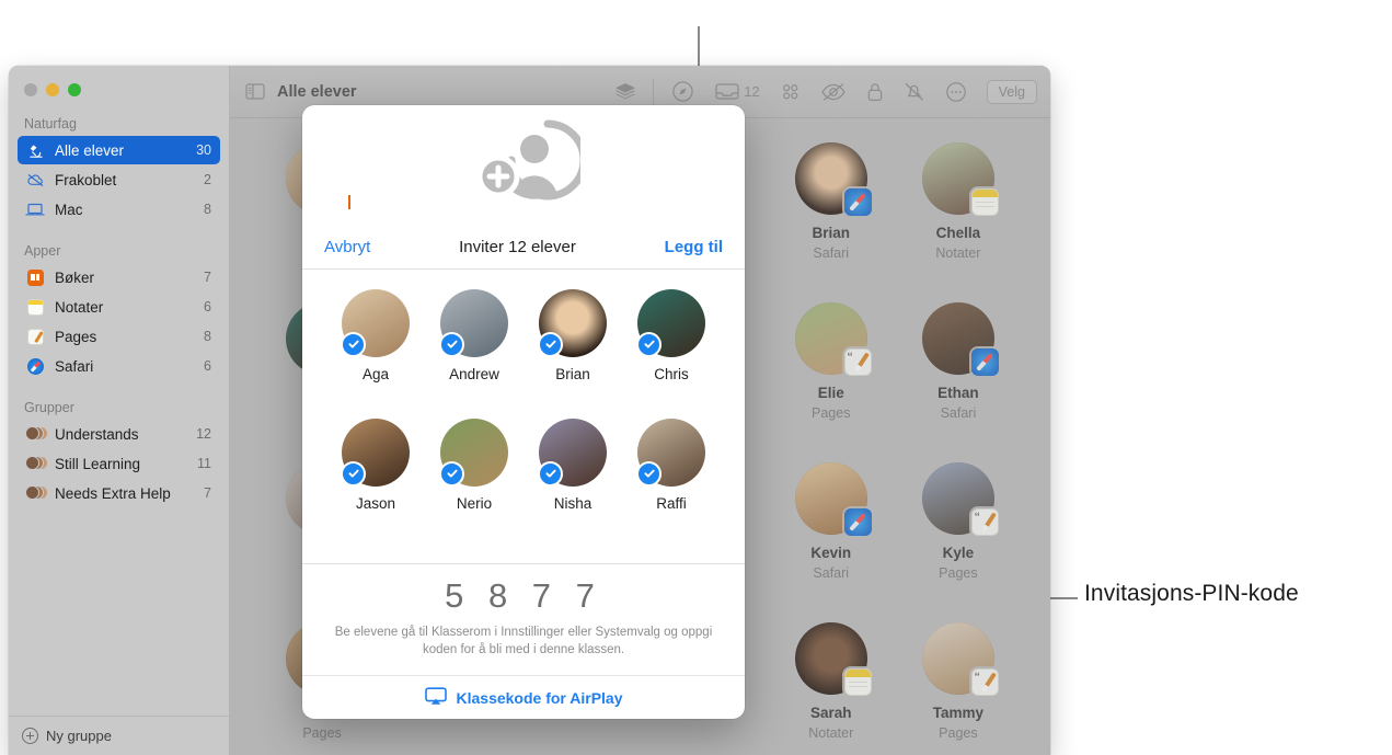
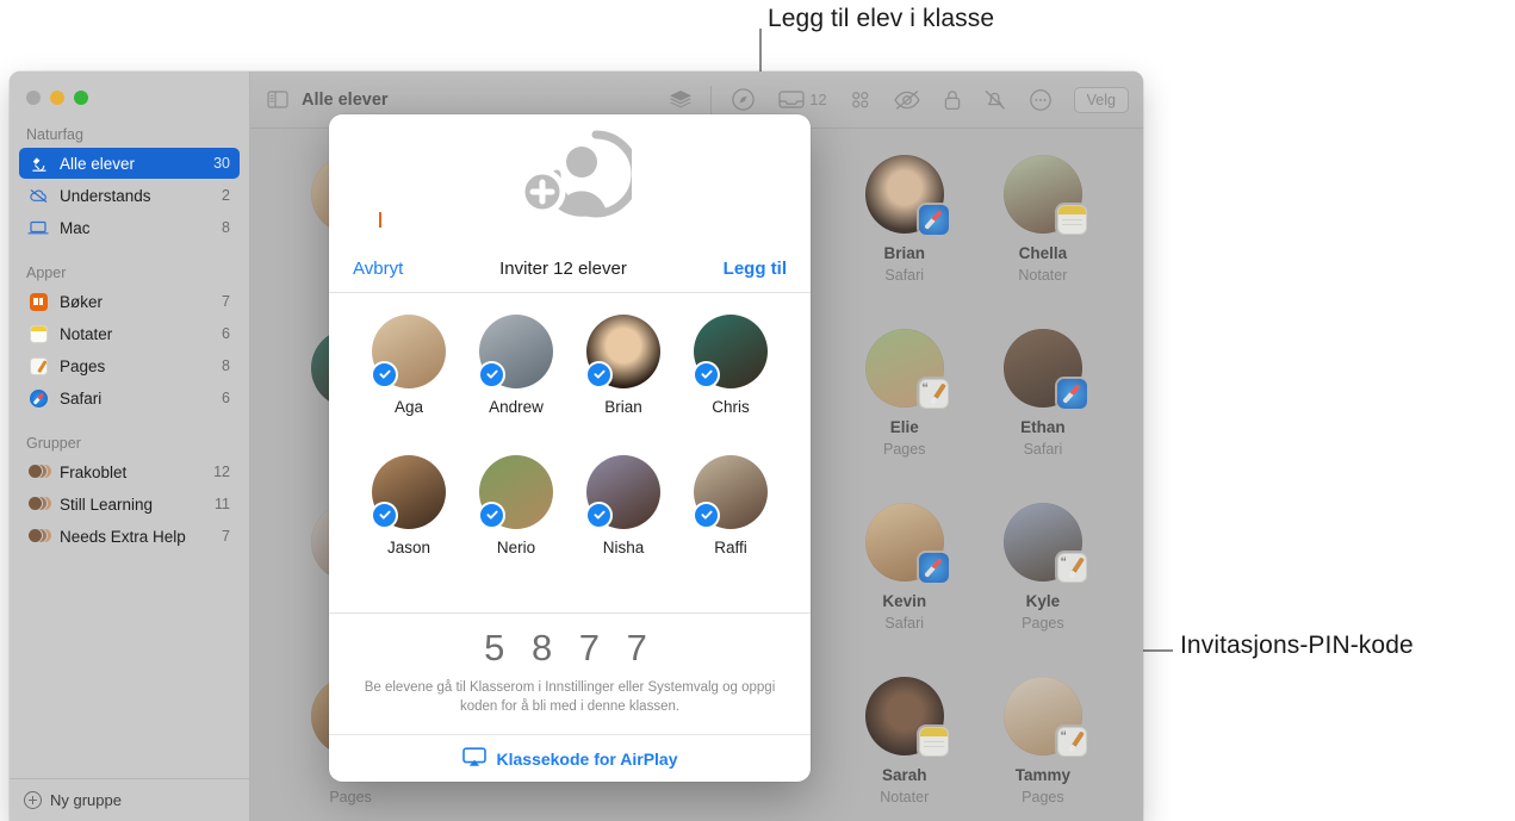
+ Legg til elev i klasse
  Invitasjons-PIN-kode
  Naturfag
  Alle elever
  30
- Frakoblet
+ Understands
  2
  Mac
  8
  Apper
  Bøker
  7
  Notater
  6
  Pages
  8
  Safari
  6
  Grupper
- Understands
+ Frakoblet
  12
  Still Learning
  11
  Needs Extra Help
  7
  Ny gruppe
  Alle elever
  12
  Velg
  Brian
  Safari
  Chella
  Notater
  Elie
  Pages
  Ethan
  Safari
  Kevin
  Safari
  Kyle
  Pages
  Pages
  Sarah
  Notater
  Tammy
  Pages
  Avbryt
  Inviter 12 elever
  Legg til
  Aga
  Andrew
  Brian
  Chris
  Jason
  Nerio
  Nisha
  Raffi
  5 8 7 7
  Be elevene gå til Klasserom i Innstillinger eller Systemvalg og oppgi koden for å bli med i denne klassen.
  Klassekode for AirPlay
